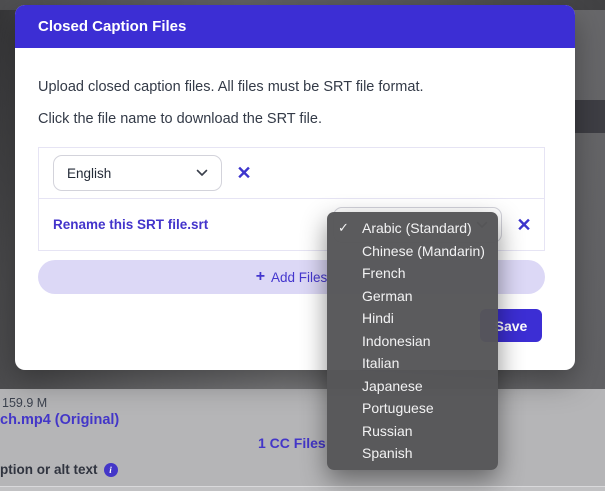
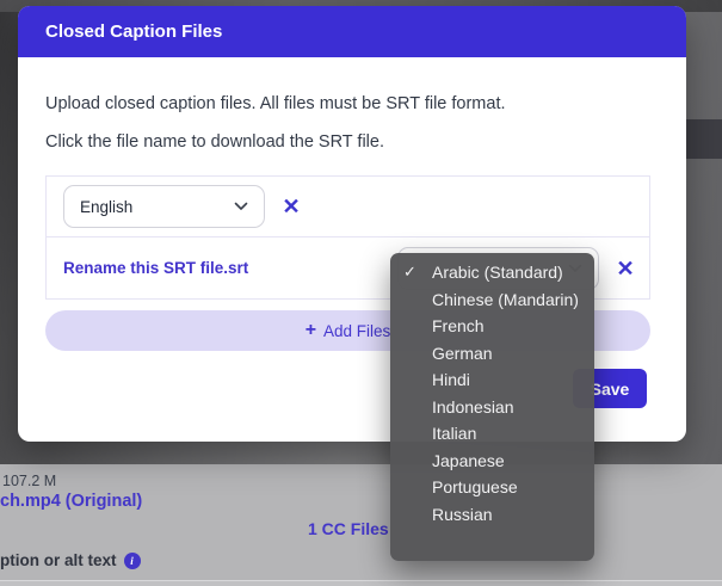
- 159.9 M
+ 107.2 M
  ch.mp4 (Original)
  1 CC Files
  ption or alt text
  i
  Closed Caption Files
  Upload closed caption files. All files must be SRT file format.
  Click the file name to download the SRT file.
  English
  ✕
  Rename this SRT file.srt
  ✕
  +
  Add Files
  Save
  ✓
  Arabic (Standard)
  Chinese (Mandarin)
  French
  German
  Hindi
  Indonesian
  Italian
  Japanese
  Portuguese
  Russian
- Spanish
